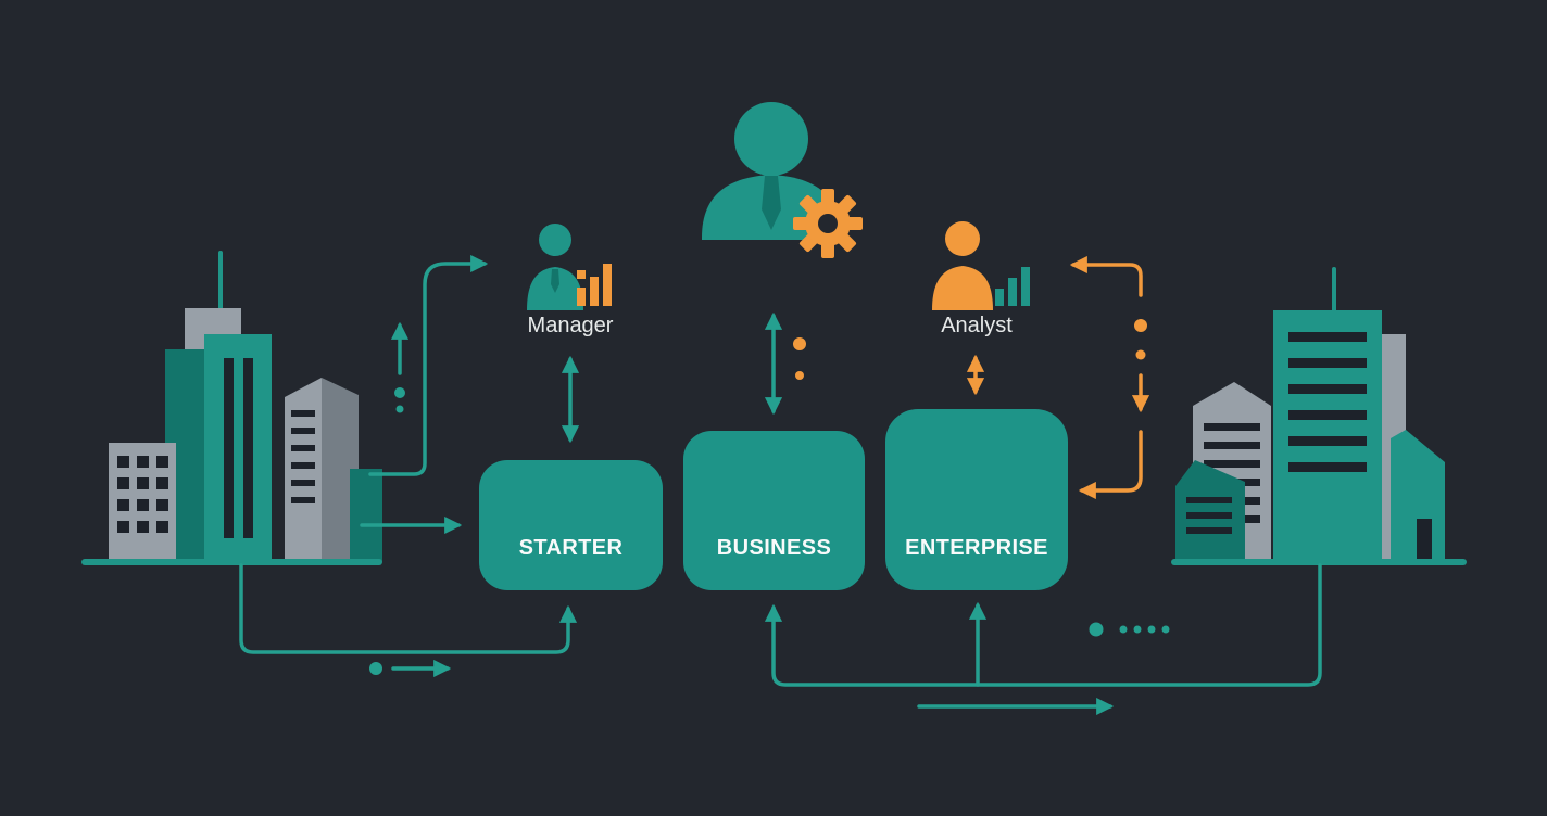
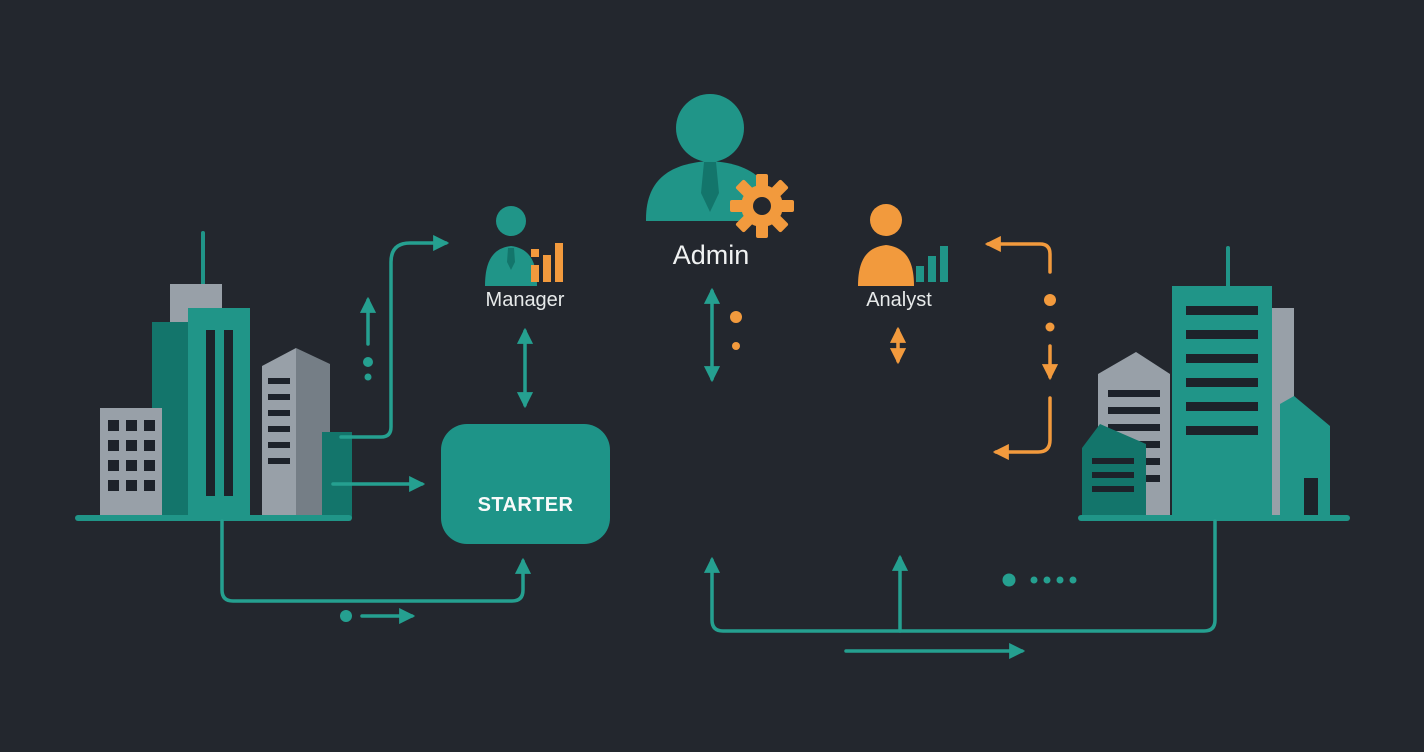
+ Admin
  Manager
  Analyst
  STARTER
- BUSINESS
- ENTERPRISE
